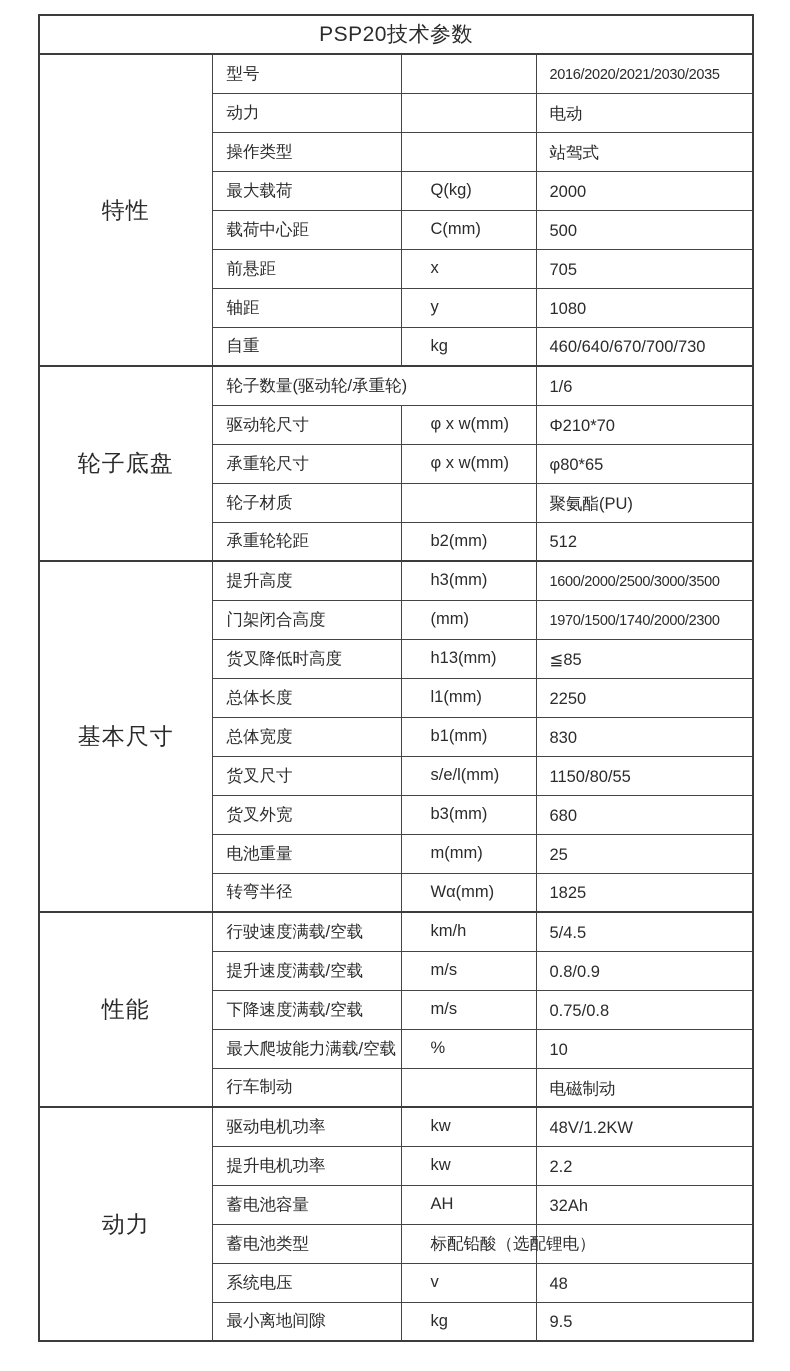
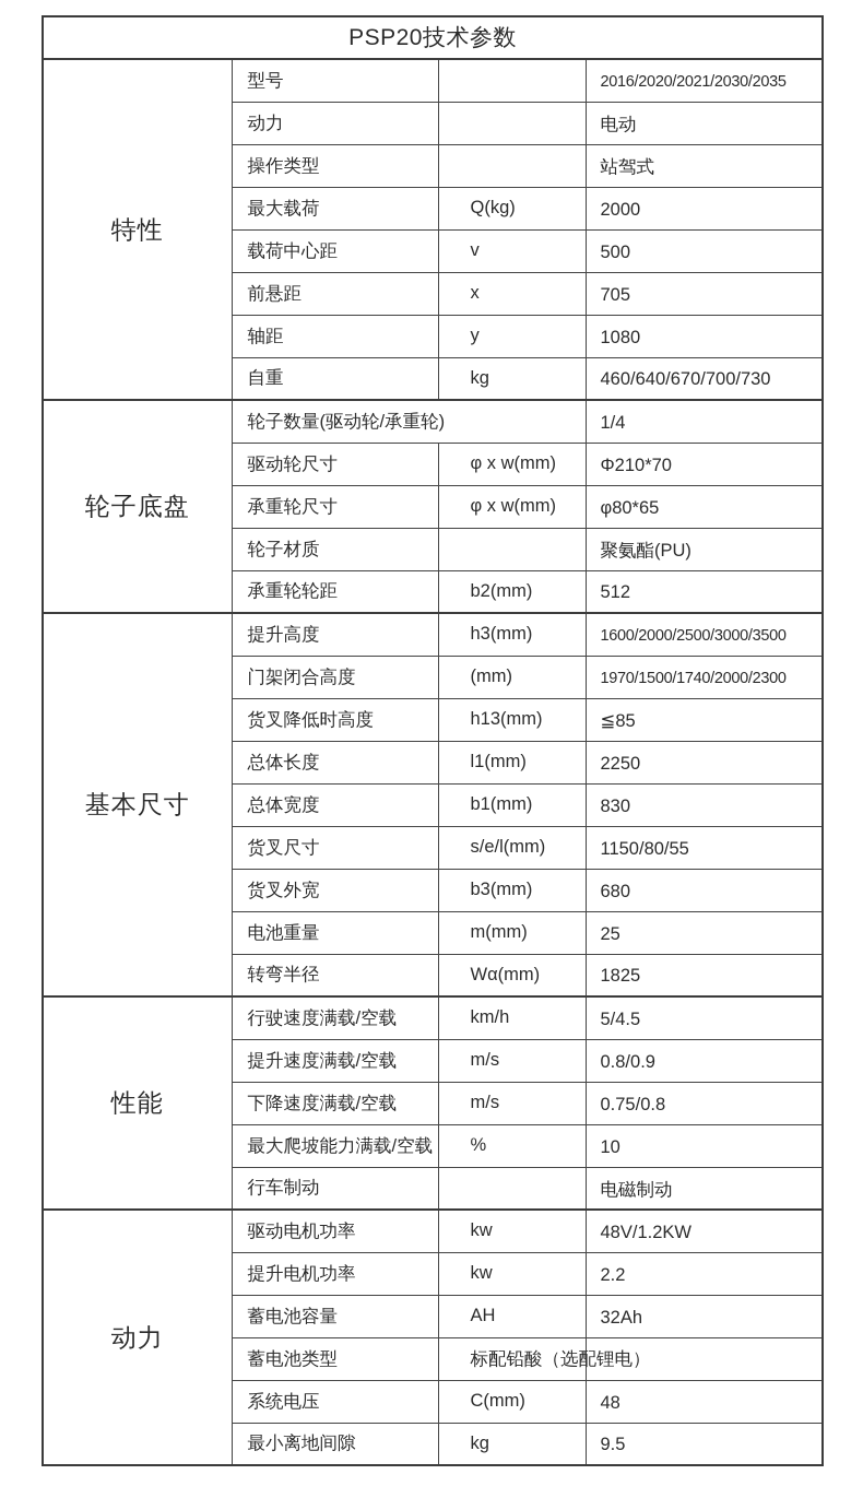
  PSP20技术参数
  特性	型号		2016/2020/2021/2030/2035
  动力		电动
  操作类型		站驾式
  最大载荷	Q(kg)	2000
- 载荷中心距	C(mm)	500
+ 载荷中心距	v	500
  前悬距	x	705
  轴距	y	1080
  自重	kg	460/640/670/700/730
- 轮子底盘	轮子数量(驱动轮/承重轮)	1/6
+ 轮子底盘	轮子数量(驱动轮/承重轮)	1/4
  驱动轮尺寸	φ x w(mm)	Φ210*70
  承重轮尺寸	φ x w(mm)	φ80*65
  轮子材质		聚氨酯(PU)
  承重轮轮距	b2(mm)	512
  基本尺寸	提升高度	h3(mm)	1600/2000/2500/3000/3500
  门架闭合高度	(mm)	1970/1500/1740/2000/2300
  货叉降低时高度	h13(mm)	≦85
  总体长度	l1(mm)	2250
  总体宽度	b1(mm)	830
  货叉尺寸	s/e/l(mm)	1150/80/55
  货叉外宽	b3(mm)	680
  电池重量	m(mm)	25
  转弯半径	Wα(mm)	1825
  性能	行驶速度满载/空载	km/h	5/4.5
  提升速度满载/空载	m/s	0.8/0.9
  下降速度满载/空载	m/s	0.75/0.8
  最大爬坡能力满载/空载	%	10
  行车制动		电磁制动
  动力	驱动电机功率	kw	48V/1.2KW
  提升电机功率	kw	2.2
  蓄电池容量	AH	32Ah
  蓄电池类型	标配铅酸（选配锂电）
- 系统电压	v	48
+ 系统电压	C(mm)	48
  最小离地间隙	kg	9.5
